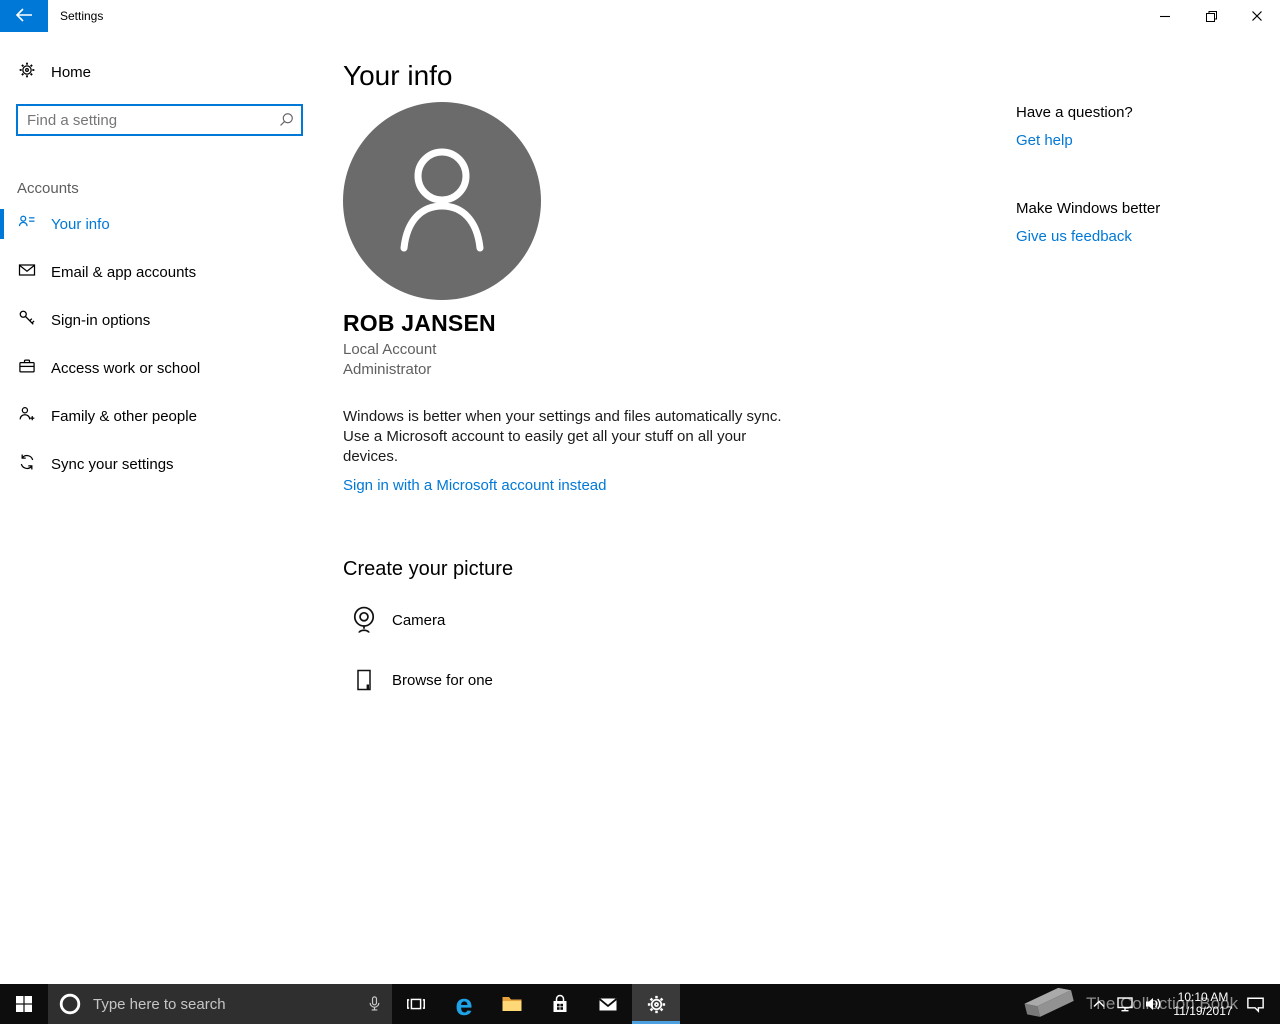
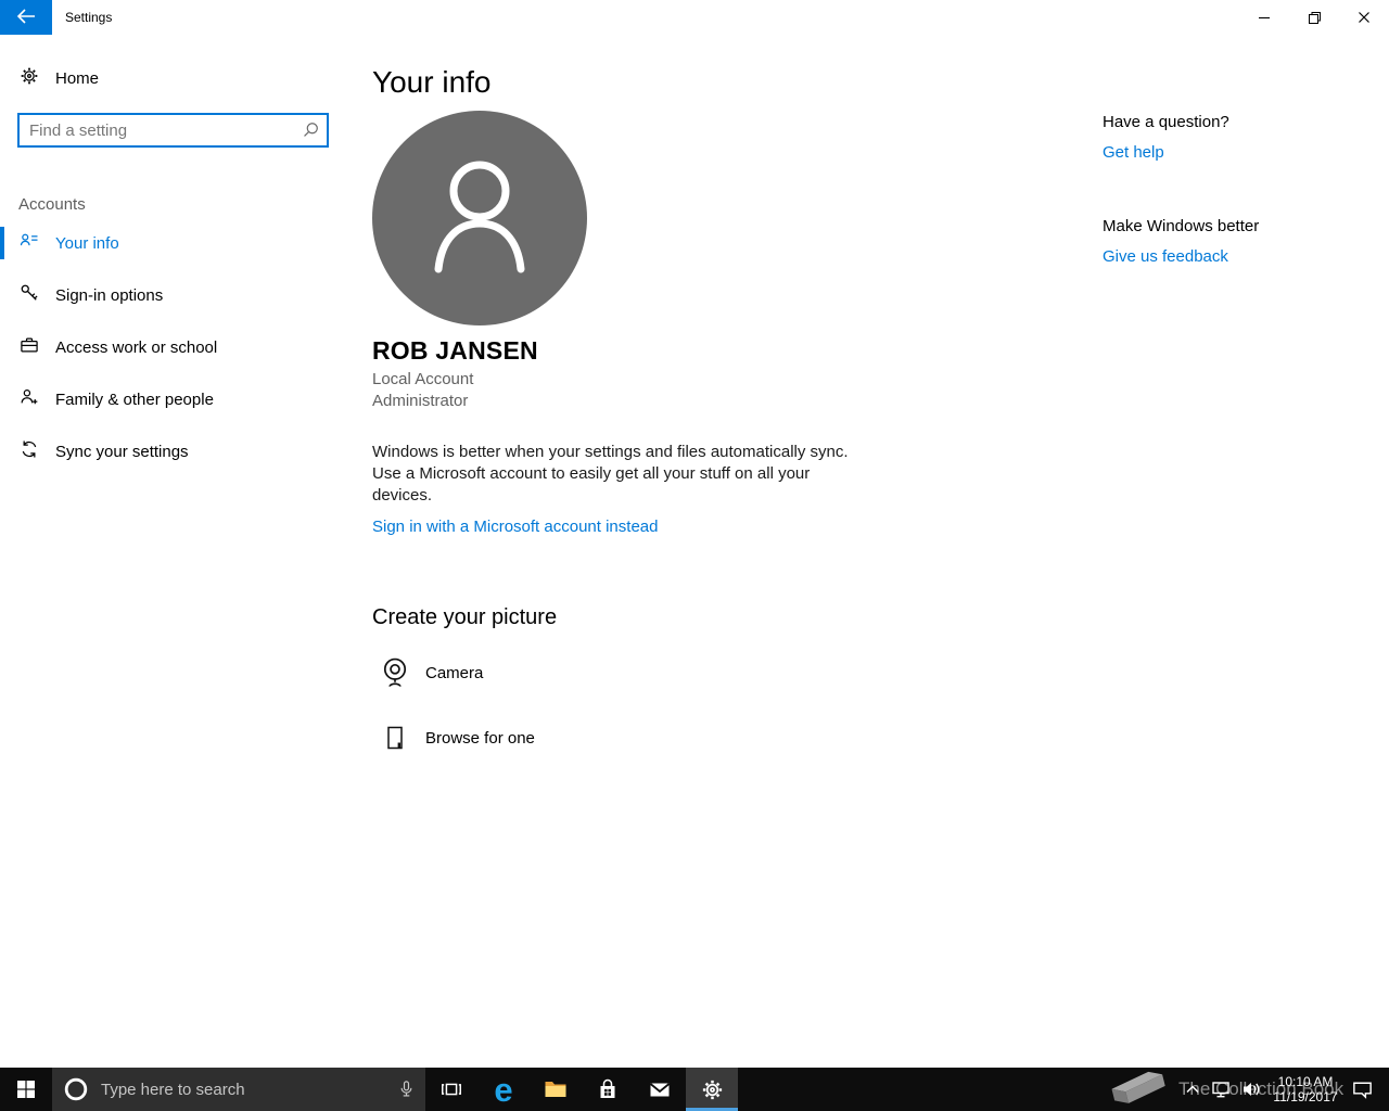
  Settings
  Home
  Find a setting
  Accounts
  Your info
- Email & app accounts
  Sign-in options
  Access work or school
  Family & other people
  Sync your settings
  Your info
  ROB JANSEN
  Local Account
  Administrator
  Windows is better when your settings and files automatically sync. Use a Microsoft account to easily get all your stuff on all your devices.
  Sign in with a Microsoft account instead
  Create your picture
  Camera
  Browse for one
  Have a question?
  Get help
  Make Windows better
  Give us feedback
  Type here to search
  e
  Te Colection Book
  10:10 AM
  11/19/2017
